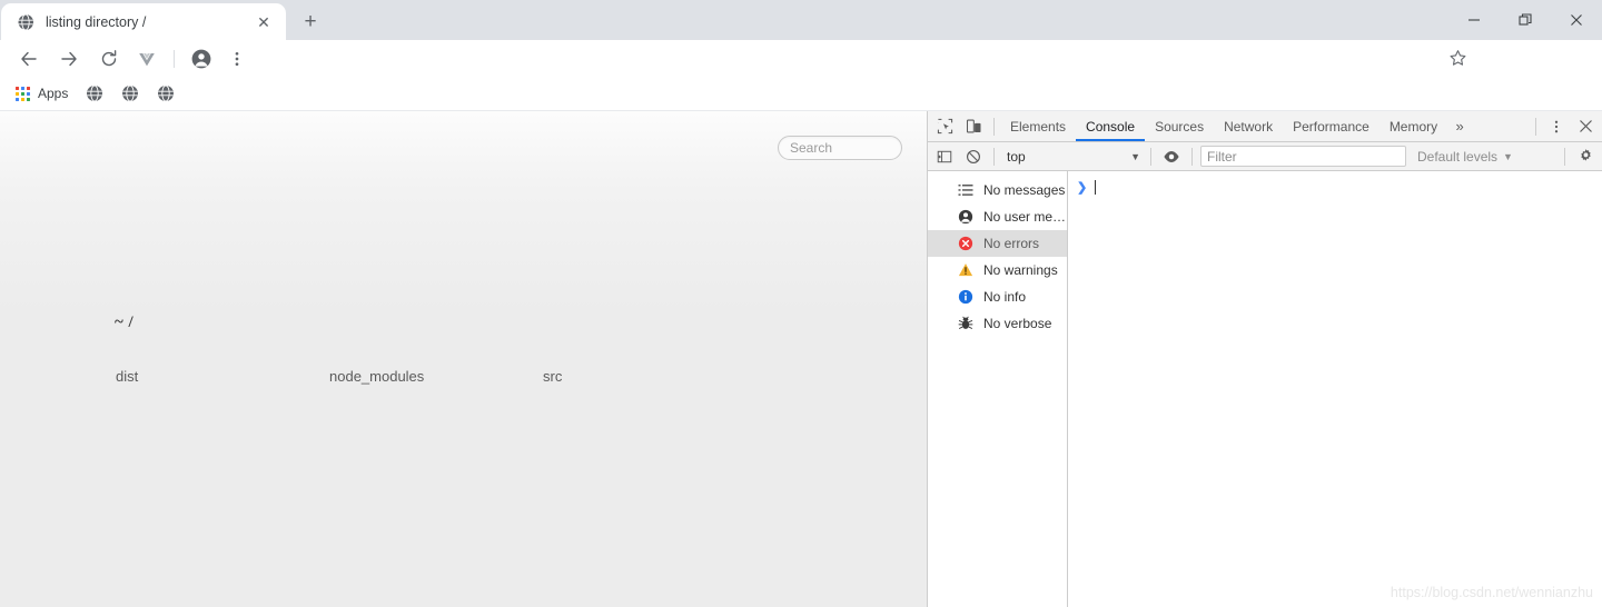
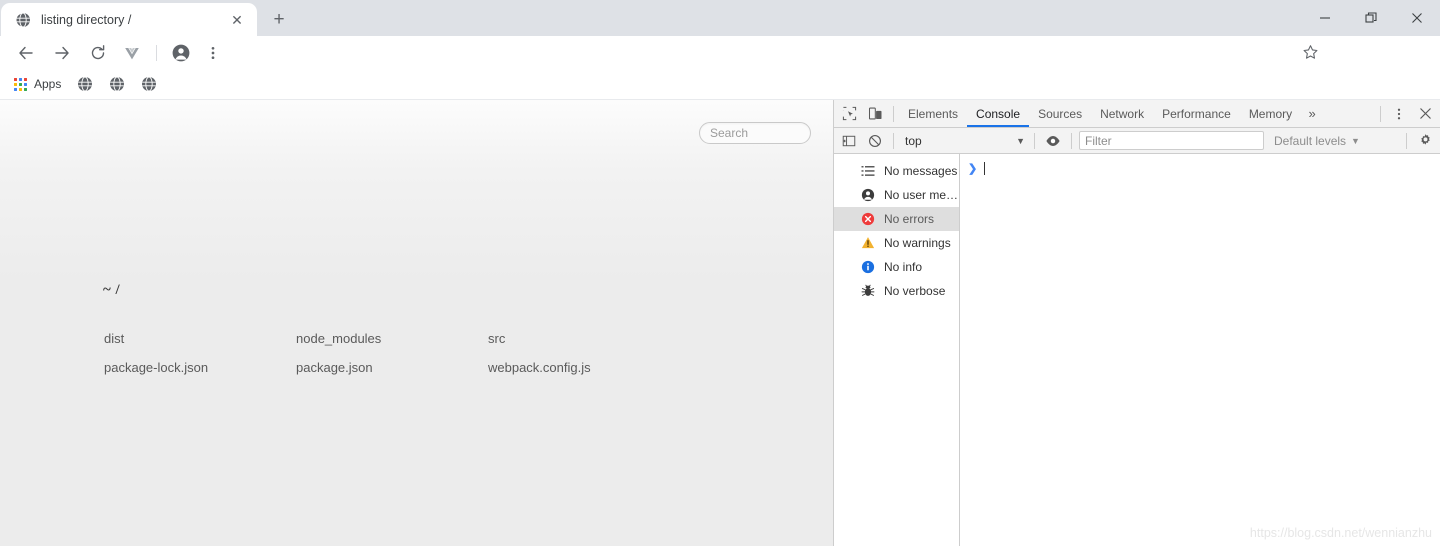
  listing directory /
  ✕
  +
  Apps
  Search
  ~ /
  dist
  node_modules
  src
+ package-lock.json
+ package.json
+ webpack.config.js
  Elements
  Console
  Sources
  Network
  Performance
  Memory
  »
  top
  ▼
  Filter
  Default levels
  ▼
  No messages
  No user me…
  No errors
  No warnings
  No info
  No verbose
  ❯
  https://blog.csdn.net/wennianzhu
